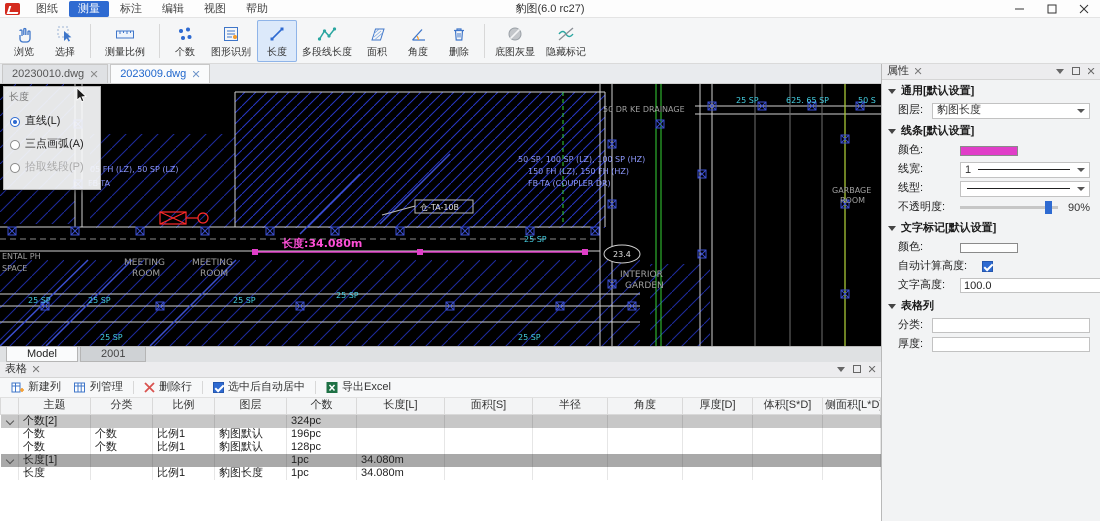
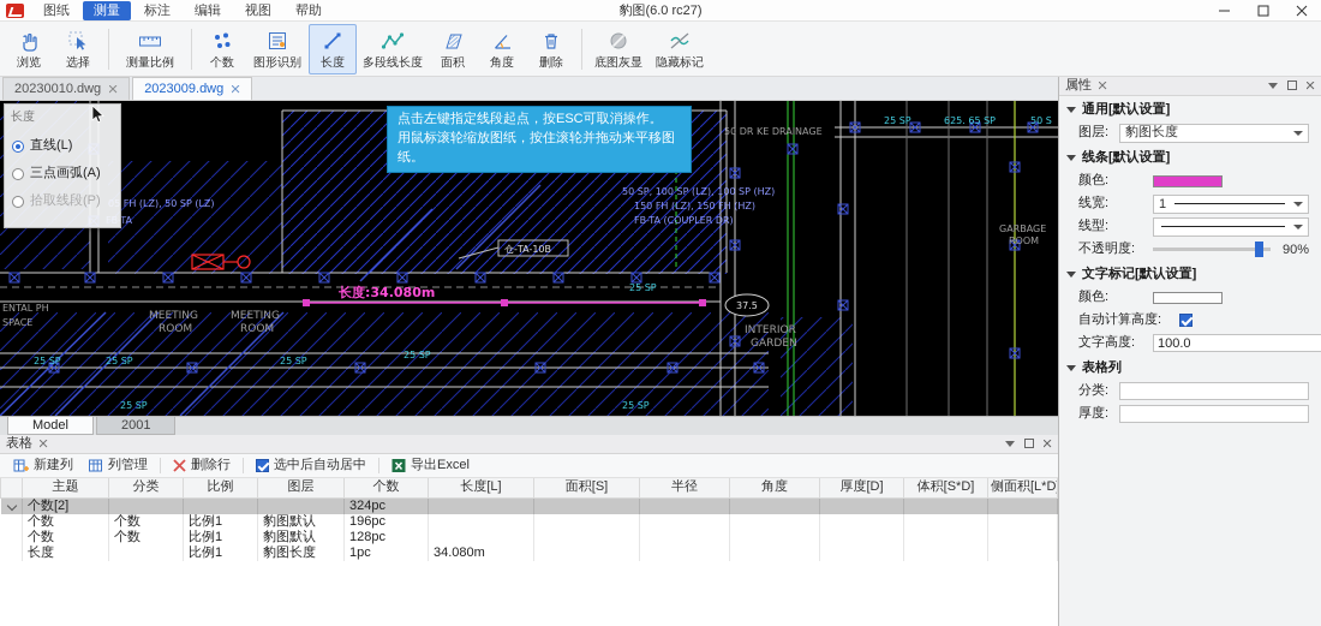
  豹图(6.0 rc27)
  图纸
  测量
  标注
  编辑
  视图
  帮助
  浏览
  选择
  测量比例
  个数
  图形识别
  长度
  多段线长度
  面积
  角度
  删除
  底图灰显
  隐藏标记
  20230010.dwg
  2023009.dwg
  MEETING
  ROOM
  MEETING
  ROOM
  INTERIOR
  GARDEN
  GARBAGE
  ROOM
  长度:34.080m
- 23.4
+ 37.5
  50 DR KE DRAINAGE
  50 SP, 100 SP (LZ), 100 SP (HZ)
  150 FH (LZ), 150 FH (HZ)
  FB-TA (COUPLER DR)
  仓-TA-10B
  FH (LZ), 50 SP (LZ)
  ENTAL PH
  SPACE
  25 SP
  25 SP
  25 SP
  25 SP
  25 SP
  25 SP
  25 SP
  25 SP
  625. 65 SP
  50 S
+ 点击左键指定线段起点，按ESC可取消操作。
+ 用鼠标滚轮缩放图纸，按住滚轮并拖动来平移图纸。
  长度
  直线(L)
  三点画弧(A)
  拾取线段(P)
  Model
  2001
  表格
  新建列
  列管理
  删除行
  选中后自动居中
  导出Excel
  	主题	分类	比例	图层	个数	长度[L]	面积[S]	半径	角度	厚度[D]	体积[S*D]	侧面积[L*D
  	个数[2]				324pc
  	个数	个数	比例1	豹图默认	196pc
  	个数	个数	比例1	豹图默认	128pc
- 	长度[1]				1pc	34.080m
  	长度		比例1	豹图长度	1pc	34.080m
  属性
  通用[默认设置]
  图层:
  豹图长度
  线条[默认设置]
  颜色:
  线宽:
  1
  线型:
  不透明度:
  90%
  文字标记[默认设置]
  颜色:
  自动计算高度:
  文字高度:
  100.0
  表格列
  分类:
  厚度:
